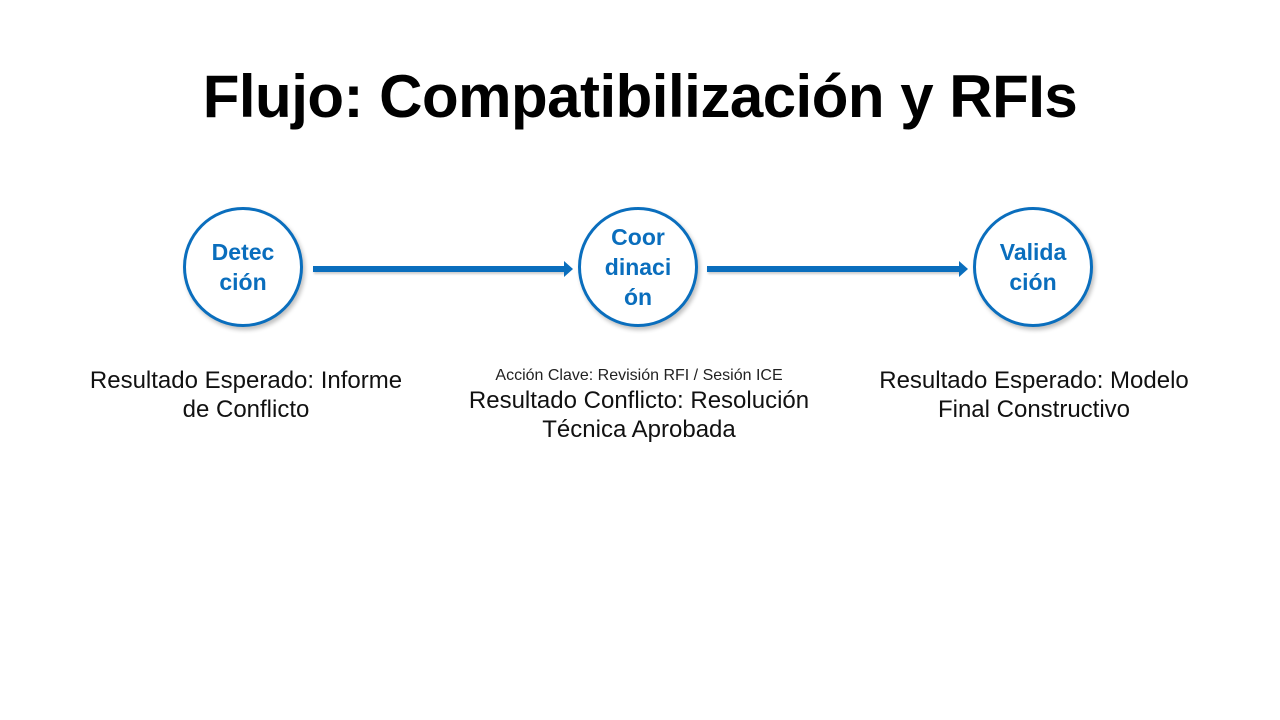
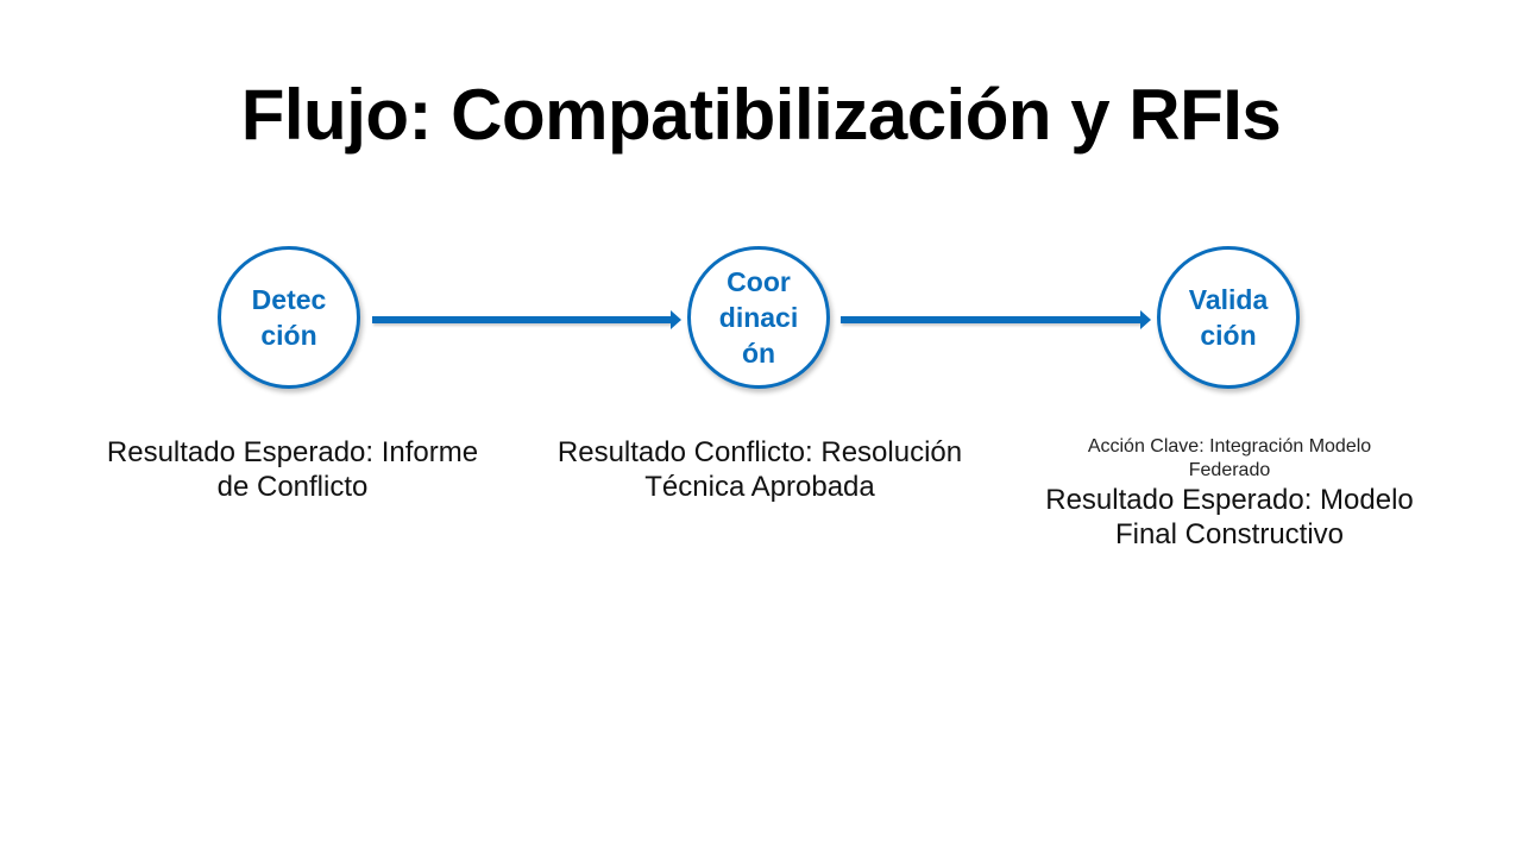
  Flujo: Compatibilización y RFIs
  Detec
  ción
  Coor
  dinaci
  ón
  Valida
  ción
  Resultado Esperado: Informe de Conflicto
- Acción Clave: Revisión RFI / Sesión ICE
  Resultado Conflicto: Resolución Técnica Aprobada
+ Acción Clave: Integración Modelo Federado
  Resultado Esperado: Modelo Final Constructivo
